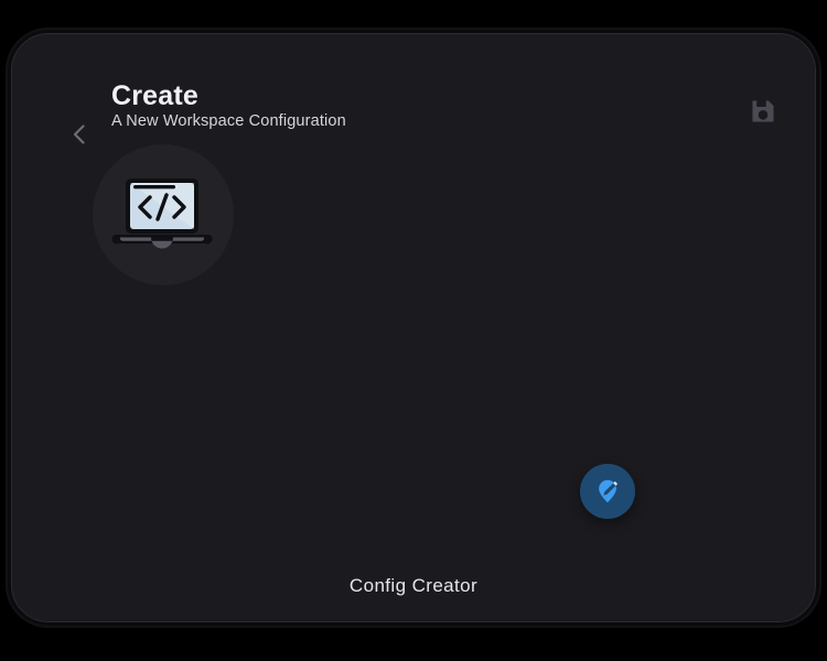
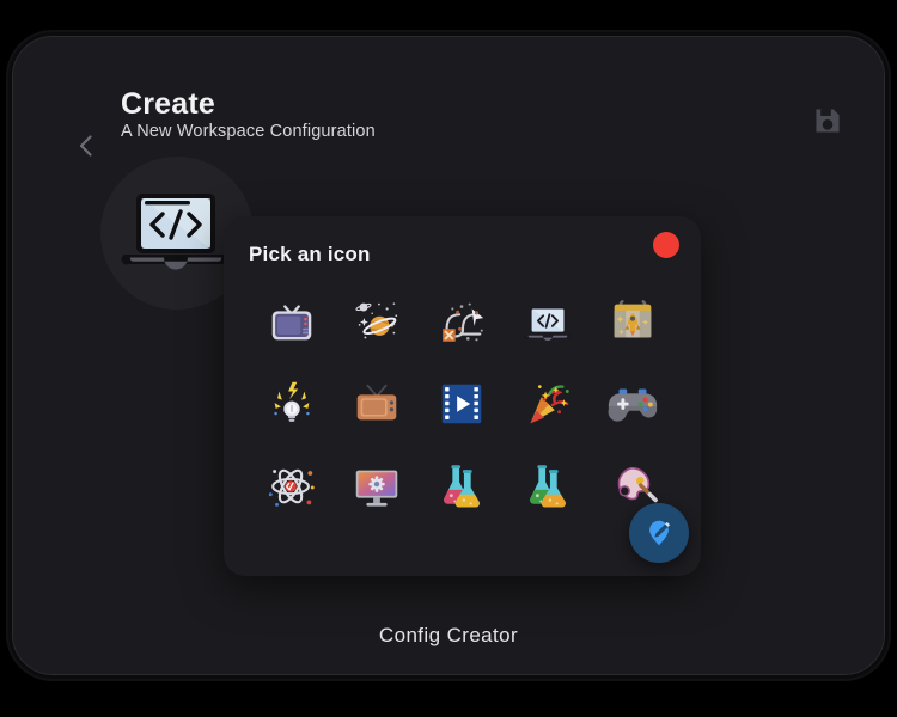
  Create
  A New Workspace Configuration
  Config Creator
+ Pick an icon
